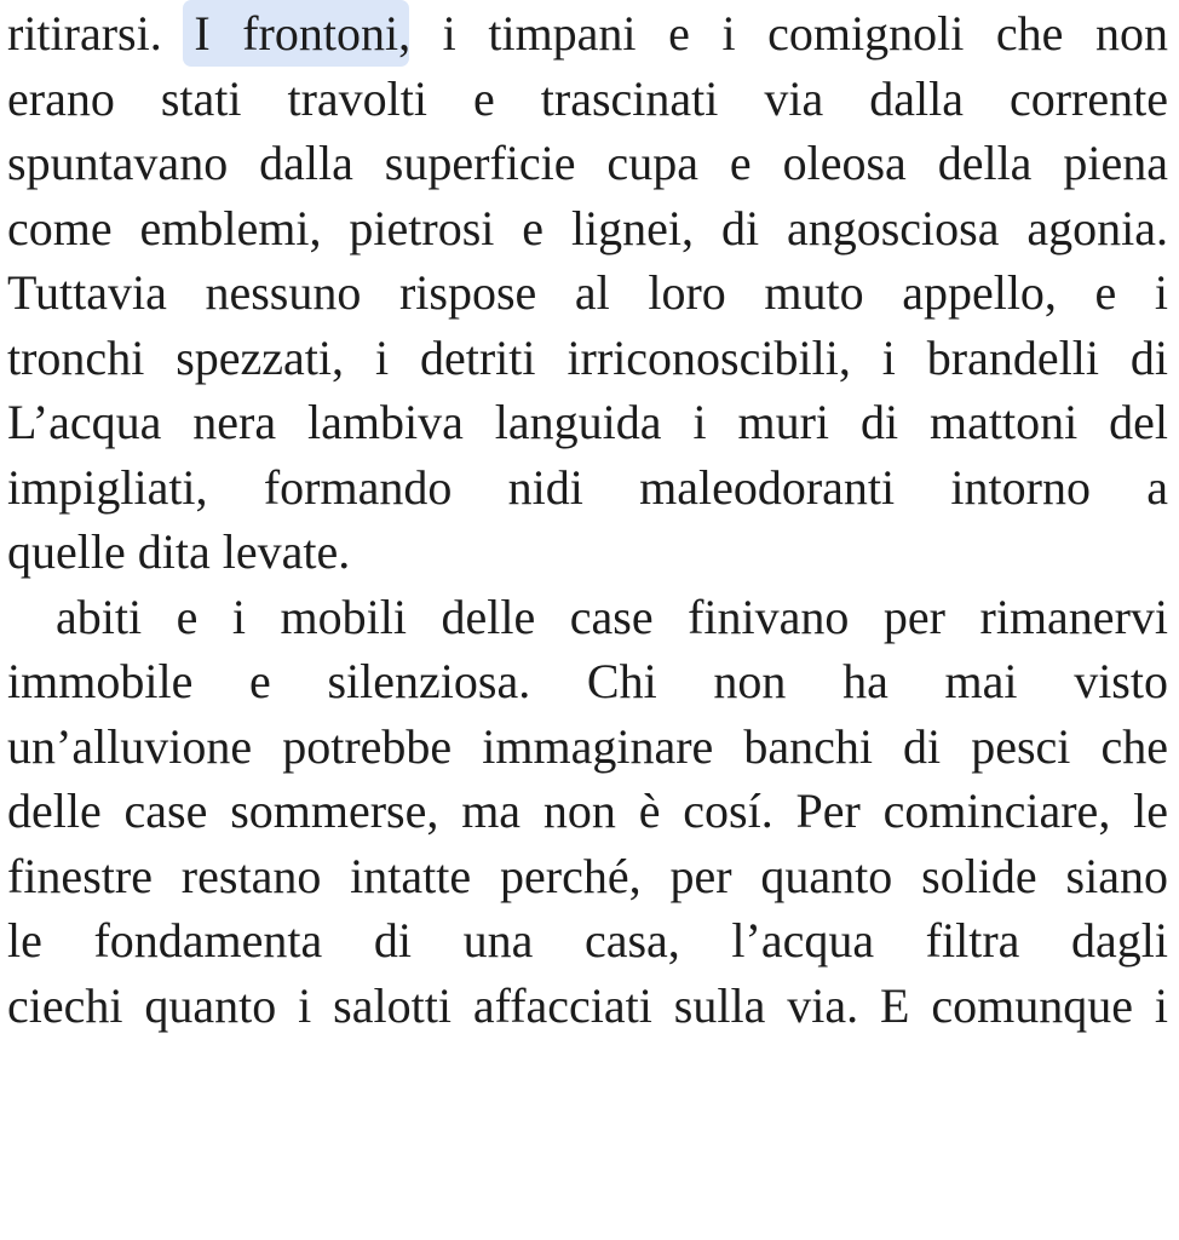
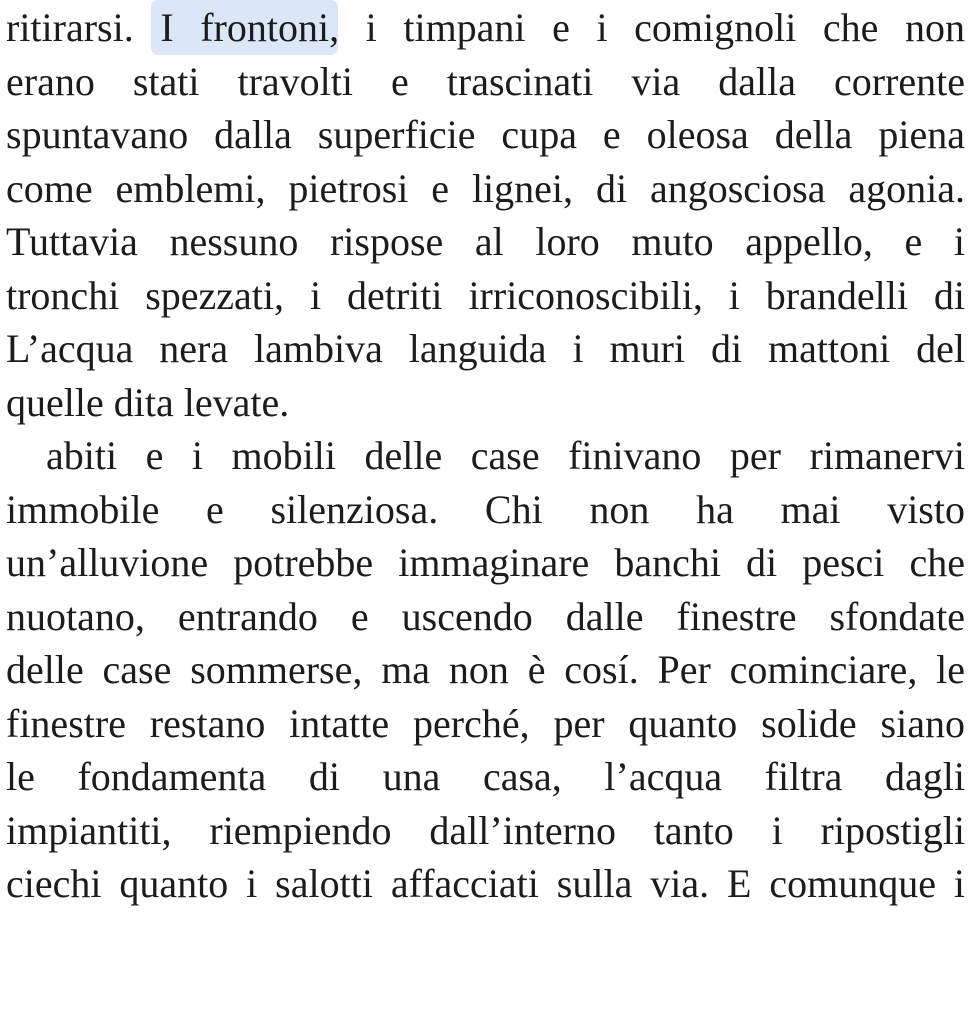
  ritirarsi. I frontoni, i timpani e i comignoli che non
  erano stati travolti e trascinati via dalla corrente
  spuntavano dalla superficie cupa e oleosa della piena
  come emblemi, pietrosi e lignei, di angosciosa agonia.
  Tuttavia nessuno rispose al loro muto appello, e i
  tronchi spezzati, i detriti irriconoscibili, i brandelli di
  L’acqua nera lambiva languida i muri di mattoni del
- impigliati, formando nidi maleodoranti intorno a
  quelle dita levate.
  abiti e i mobili delle case finivano per rimanervi
  immobile e silenziosa. Chi non ha mai visto
  un’alluvione potrebbe immaginare banchi di pesci che
+ nuotano, entrando e uscendo dalle finestre sfondate
  delle case sommerse, ma non è cosí. Per cominciare, le
  finestre restano intatte perché, per quanto solide siano
  le fondamenta di una casa, l’acqua filtra dagli
+ impiantiti, riempiendo dall’interno tanto i ripostigli
  ciechi quanto i salotti affacciati sulla via. E comunque i
